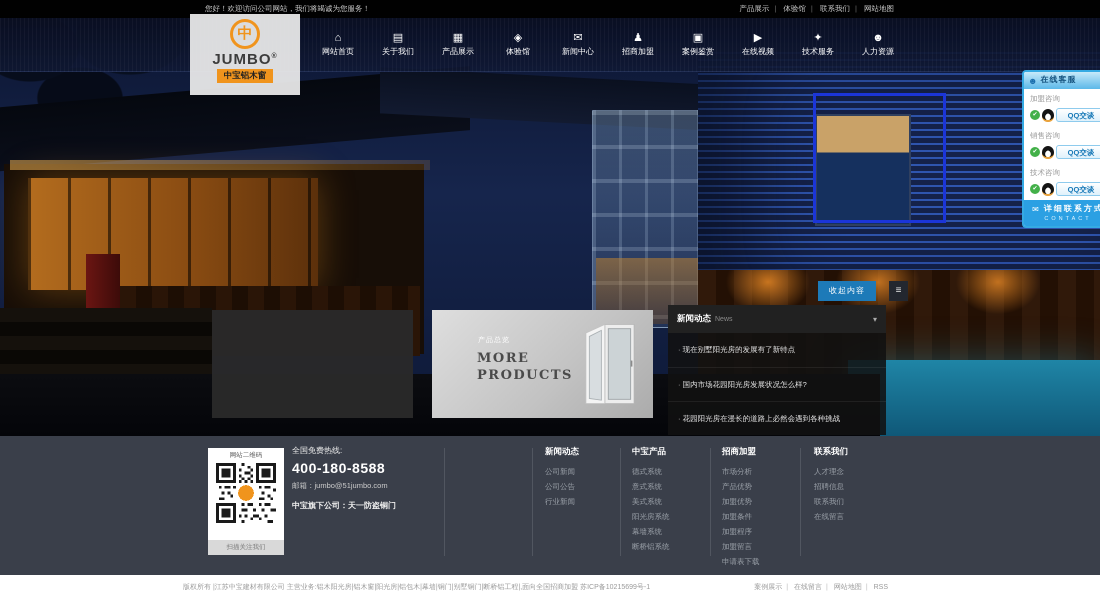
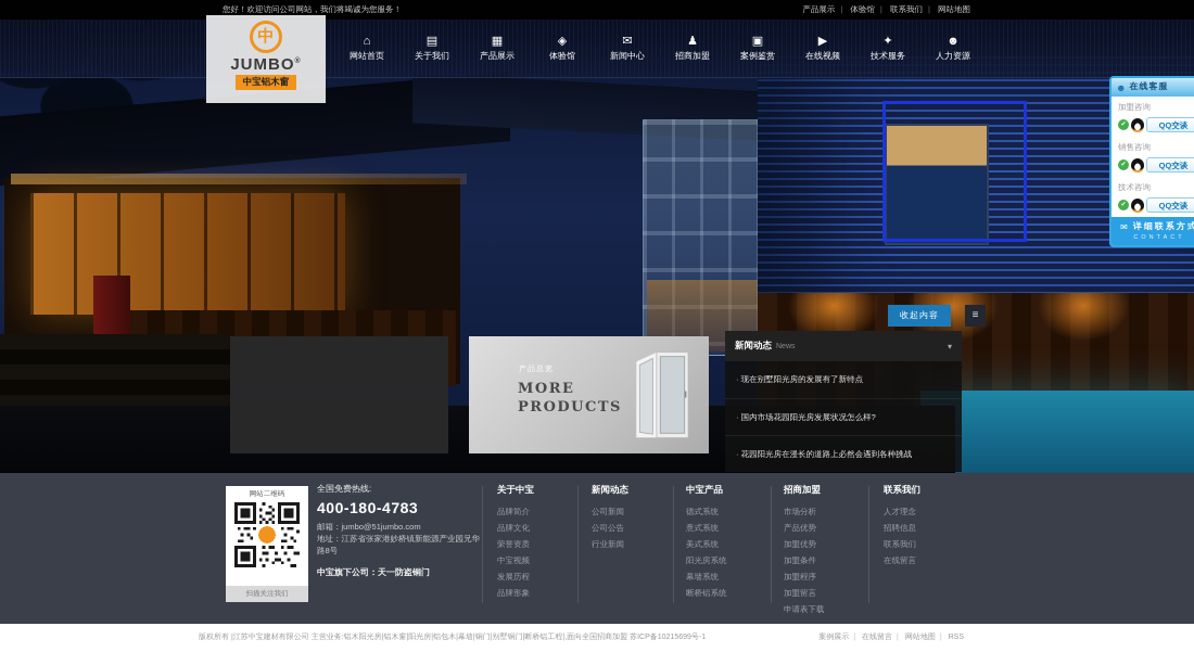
  您好！欢迎访问公司网站，我们将竭诚为您服务！
  产品展示 体验馆 联系我们 网站地图
  ⌂
  网站首页
  ▤
  关于我们
  ▦
  产品展示
  ◈
  体验馆
  ✉
  新闻中心
  ♟
  招商加盟
  ▣
  案例鉴赏
  ▶
  在线视频
  ✦
  技术服务
  ☻
  人力资源
  中
  JUMBO
  中宝铝木窗
  收起内容
  ≡
  新闻动态
  ▾
  现在别墅阳光房的发展有了新特点
  国内市场花园阳光房发展状况怎么样?
  花园阳光房在漫长的道路上必然会遇到各种挑战
  MORE
  PRODUCTS
  ☻
  在线客服
  加盟咨询
  QQ交谈
  销售咨询
  QQ交谈
  技术咨询
  QQ交谈
  ✉
  详细联系方式
  全国免费热线:
- 400-180-8588
+ 400-180-4783
  邮箱：jumbo@51jumbo.com
+ 地址：江苏省张家港妙桥镇新能源产业园兄华路8号
  中宝旗下公司：天一防盗铜门
+ 关于中宝
+ 品牌简介
+ 品牌文化
+ 荣誉资质
+ 中宝视频
+ 发展历程
+ 品牌形象
  新闻动态
  公司新闻
  公司公告
  行业新闻
  中宝产品
  德式系统
  意式系统
  美式系统
  阳光房系统
  幕墙系统
  断桥铝系统
  招商加盟
  市场分析
  产品优势
  加盟优势
  加盟条件
  加盟程序
  加盟留言
  申请表下载
  联系我们
  人才理念
  招聘信息
  联系我们
  在线留言
